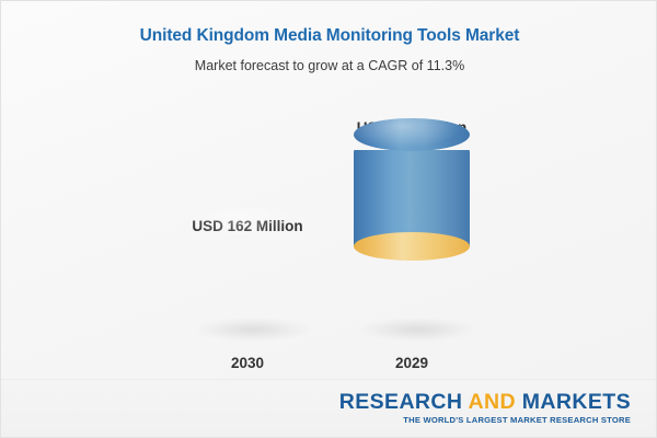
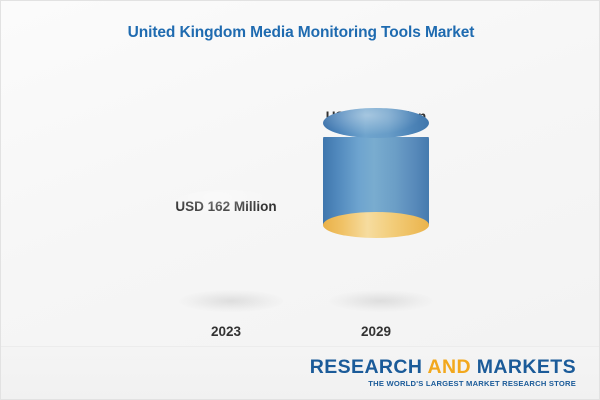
  United Kingdom Media Monitoring Tools Market
- Market forecast to grow at a CAGR of 11.3%
- 2030
+ 2023
  2029
  RESEARCH AND MARKETS
  THE WORLD'S LARGEST MARKET RESEARCH STORE
